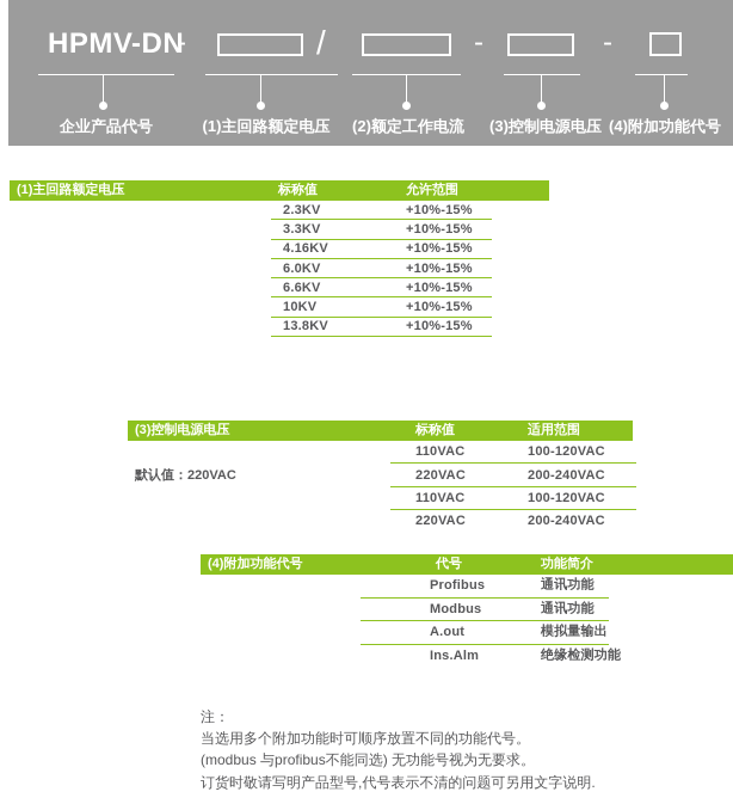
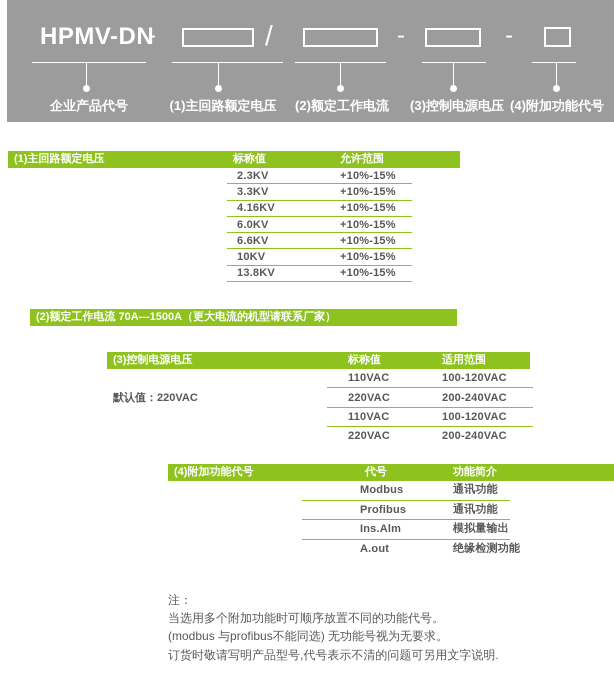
  HPMV-DN
  -
  /
  -
  -
  企业产品代号
  (1)主回路额定电压
  (2)额定工作电流
  (3)控制电源电压
  (4)附加功能代号
  (1)主回路额定电压
  标称值
  允许范围
  2.3KV
  +10%-15%
  3.3KV
  +10%-15%
  4.16KV
  +10%-15%
  6.0KV
  +10%-15%
  6.6KV
  +10%-15%
  10KV
  +10%-15%
  13.8KV
  +10%-15%
+ (2)额定工作电流 70A---1500A（更大电流的机型请联系厂家）
  (3)控制电源电压
  标称值
  适用范围
  默认值：220VAC
  110VAC
  100-120VAC
  220VAC
  200-240VAC
  110VAC
  100-120VAC
  220VAC
  200-240VAC
  (4)附加功能代号
  代号
  功能简介
- Profibus
+ Modbus
  通讯功能
- Modbus
+ Profibus
  通讯功能
- A.out
+ Ins.Alm
  模拟量输出
- Ins.Alm
+ A.out
  绝缘检测功能
  注：
  当选用多个附加功能时可顺序放置不同的功能代号。
  (modbus 与profibus不能同选) 无功能号视为无要求。
  订货时敬请写明产品型号,代号表示不清的问题可另用文字说明.
